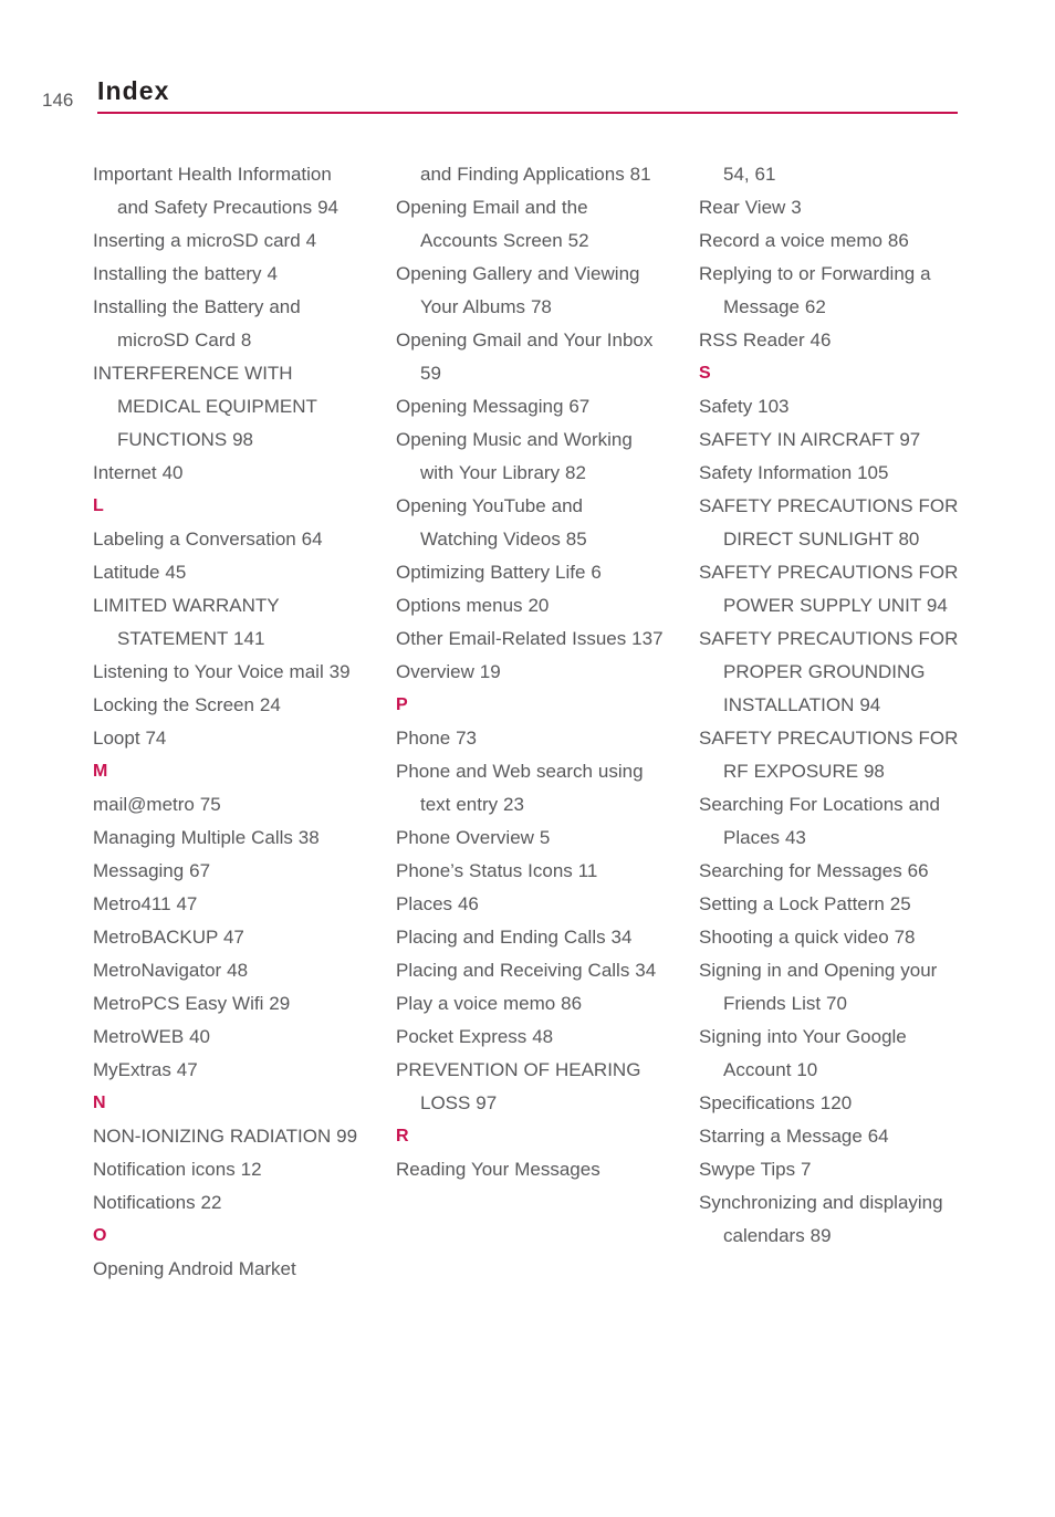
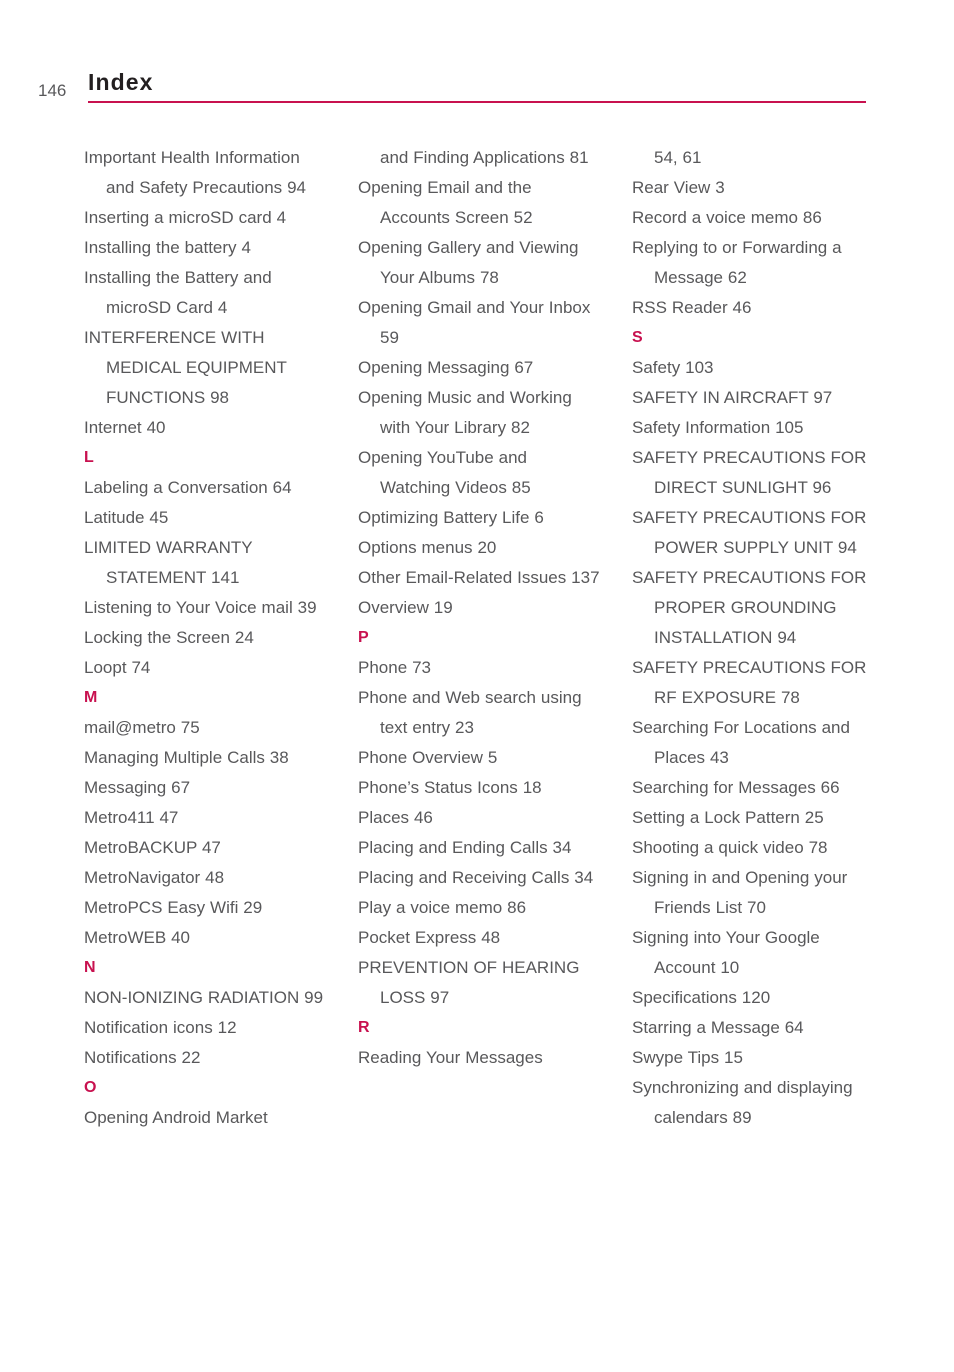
  146
  Index
  Important Health Information and Safety Precautions 94
  Inserting a microSD card 4
  Installing the battery 4
- Installing the Battery and microSD Card 8
+ Installing the Battery and microSD Card 4
  INTERFERENCE WITH MEDICAL EQUIPMENT FUNCTIONS 98
  Internet 40
  L
  Labeling a Conversation 64
  Latitude 45
  LIMITED WARRANTY STATEMENT 141
  Listening to Your Voice mail 39
  Locking the Screen 24
  Loopt 74
  M
  mail@metro 75
  Managing Multiple Calls 38
  Messaging 67
  Metro411 47
  MetroBACKUP 47
  MetroNavigator 48
  MetroPCS Easy Wifi 29
  MetroWEB 40
- MyExtras 47
  N
  NON-IONIZING RADIATION 99
  Notification icons 12
  Notifications 22
  O
  Opening Android Market
  and Finding Applications 81
  Opening Email and the Accounts Screen 52
  Opening Gallery and Viewing Your Albums 78
  Opening Gmail and Your Inbox 59
  Opening Messaging 67
  Opening Music and Working with Your Library 82
  Opening YouTube and Watching Videos 85
  Optimizing Battery Life 6
  Options menus 20
  Other Email-Related Issues 137
  Overview 19
  P
  Phone 73
  Phone and Web search using text entry 23
  Phone Overview 5
- Phone’s Status Icons 11
+ Phone’s Status Icons 18
  Places 46
  Placing and Ending Calls 34
  Placing and Receiving Calls 34
  Play a voice memo 86
  Pocket Express 48
  PREVENTION OF HEARING LOSS 97
  R
  Reading Your Messages
  54, 61
  Rear View 3
  Record a voice memo 86
  Replying to or Forwarding a Message 62
  RSS Reader 46
  S
  Safety 103
  SAFETY IN AIRCRAFT 97
  Safety Information 105
- SAFETY PRECAUTIONS FOR DIRECT SUNLIGHT 80
+ SAFETY PRECAUTIONS FOR DIRECT SUNLIGHT 96
  SAFETY PRECAUTIONS FOR POWER SUPPLY UNIT 94
  SAFETY PRECAUTIONS FOR PROPER GROUNDING INSTALLATION 94
- SAFETY PRECAUTIONS FOR RF EXPOSURE 98
+ SAFETY PRECAUTIONS FOR RF EXPOSURE 78
  Searching For Locations and Places 43
  Searching for Messages 66
  Setting a Lock Pattern 25
  Shooting a quick video 78
  Signing in and Opening your Friends List 70
  Signing into Your Google Account 10
  Specifications 120
  Starring a Message 64
- Swype Tips 7
+ Swype Tips 15
  Synchronizing and displaying calendars 89
